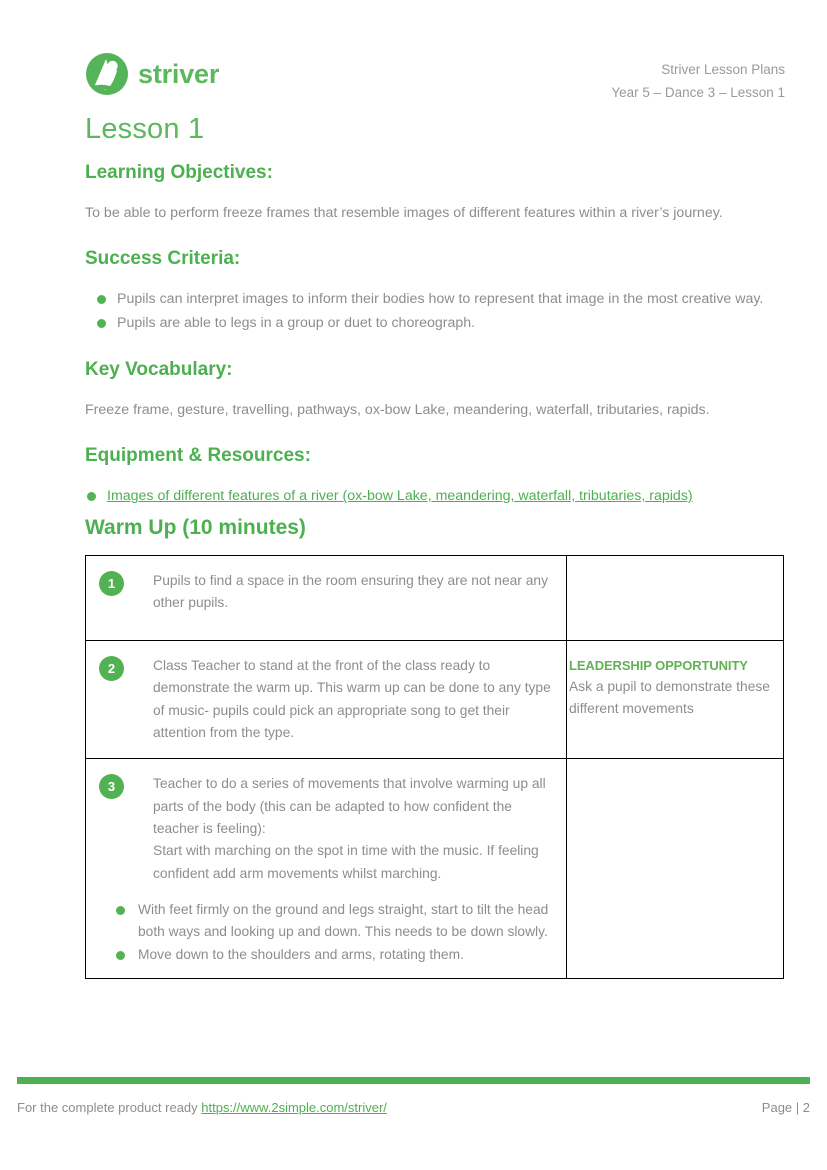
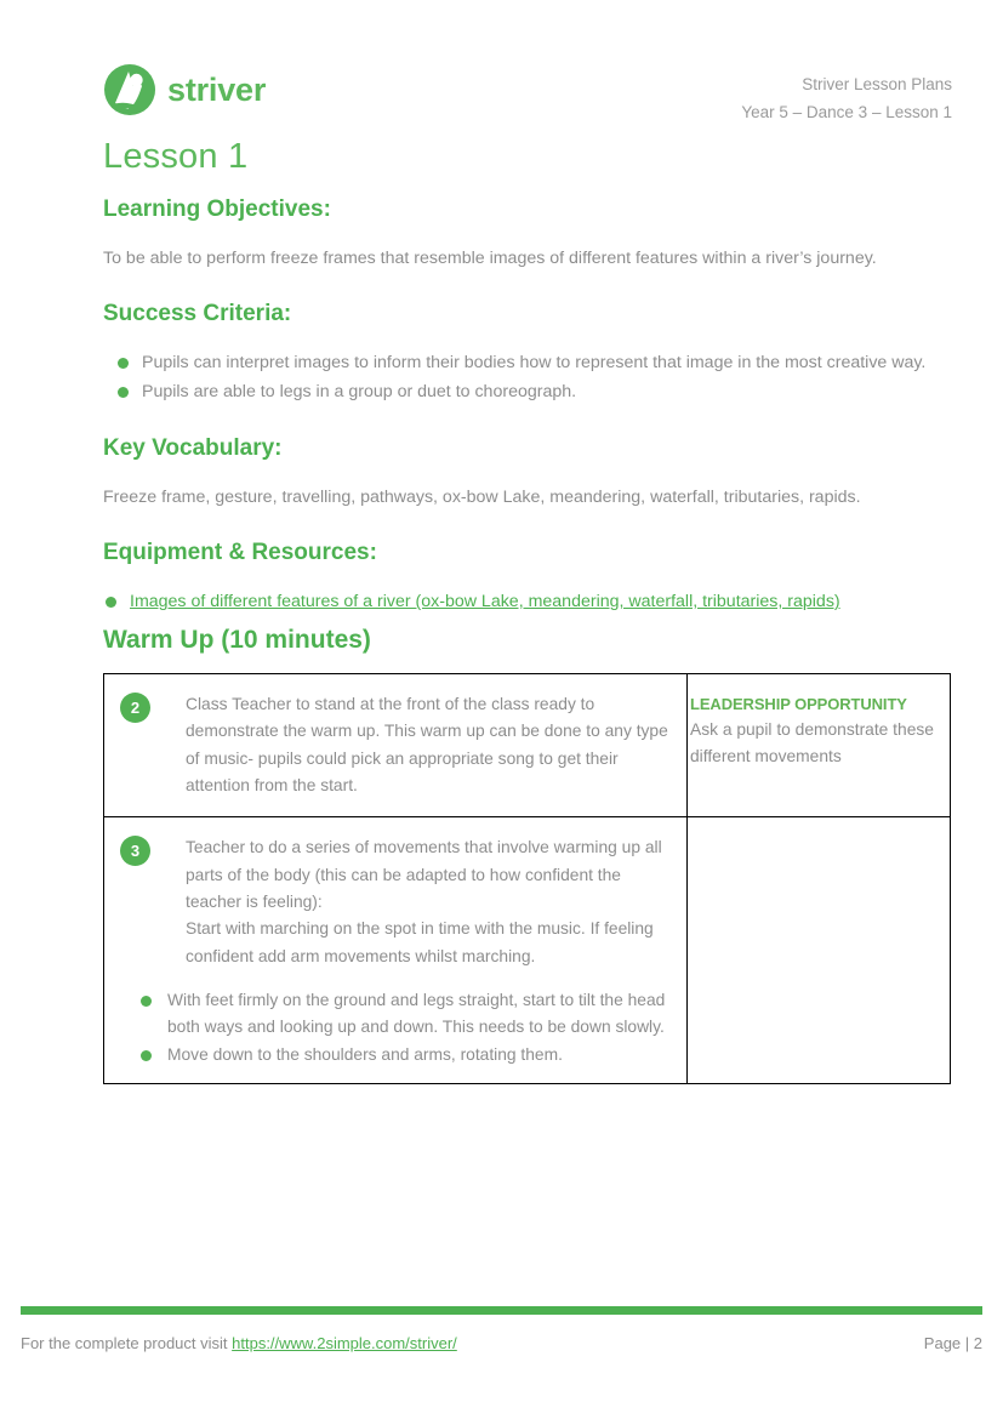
  striver
  Striver Lesson Plans
  Year 5 – Dance 3 – Lesson 1
  Lesson 1
  Learning Objectives:
  To be able to perform freeze frames that resemble images of different features within a river’s journey.
  Success Criteria:
  Pupils can interpret images to inform their bodies how to represent that image in the most creative way.
  Pupils are able to legs in a group or duet to choreograph.
  Key Vocabulary:
  Freeze frame, gesture, travelling, pathways, ox-bow Lake, meandering, waterfall, tributaries, rapids.
  Equipment & Resources:
  Images of different features of a river (ox-bow Lake, meandering, waterfall, tributaries, rapids)
  Warm Up (10 minutes)
- 1 Pupils to find a space in the room ensuring they are not near any other pupils.
- 2 Class Teacher to stand at the front of the class ready to demonstrate the warm up. This warm up can be done to any type of music- pupils could pick an appropriate song to get their attention from the type.	LEADERSHIP OPPORTUNITY Ask a pupil to demonstrate these different movements
+ 2 Class Teacher to stand at the front of the class ready to demonstrate the warm up. This warm up can be done to any type of music- pupils could pick an appropriate song to get their attention from the start.	LEADERSHIP OPPORTUNITY Ask a pupil to demonstrate these different movements
  3 Teacher to do a series of movements that involve warming up all parts of the body (this can be adapted to how confident the teacher is feeling): Start with marching on the spot in time with the music. If feeling confident add arm movements whilst marching. With feet firmly on the ground and legs straight, start to tilt the head both ways and looking up and down. This needs to be down slowly. Move down to the shoulders and arms, rotating them.
- For the complete product ready https://www.2simple.com/striver/
+ For the complete product visit https://www.2simple.com/striver/
  Page | 2
